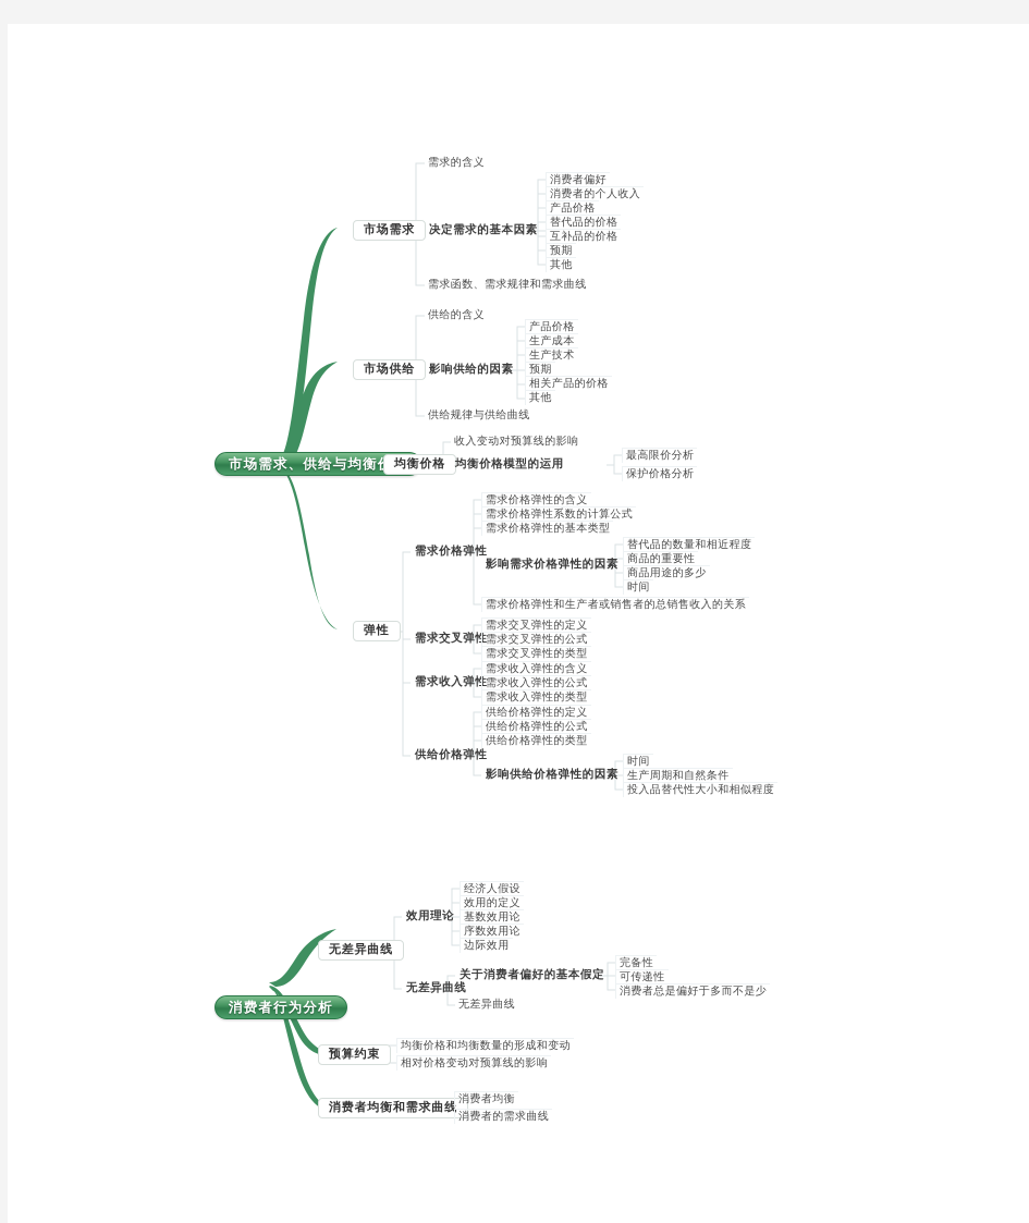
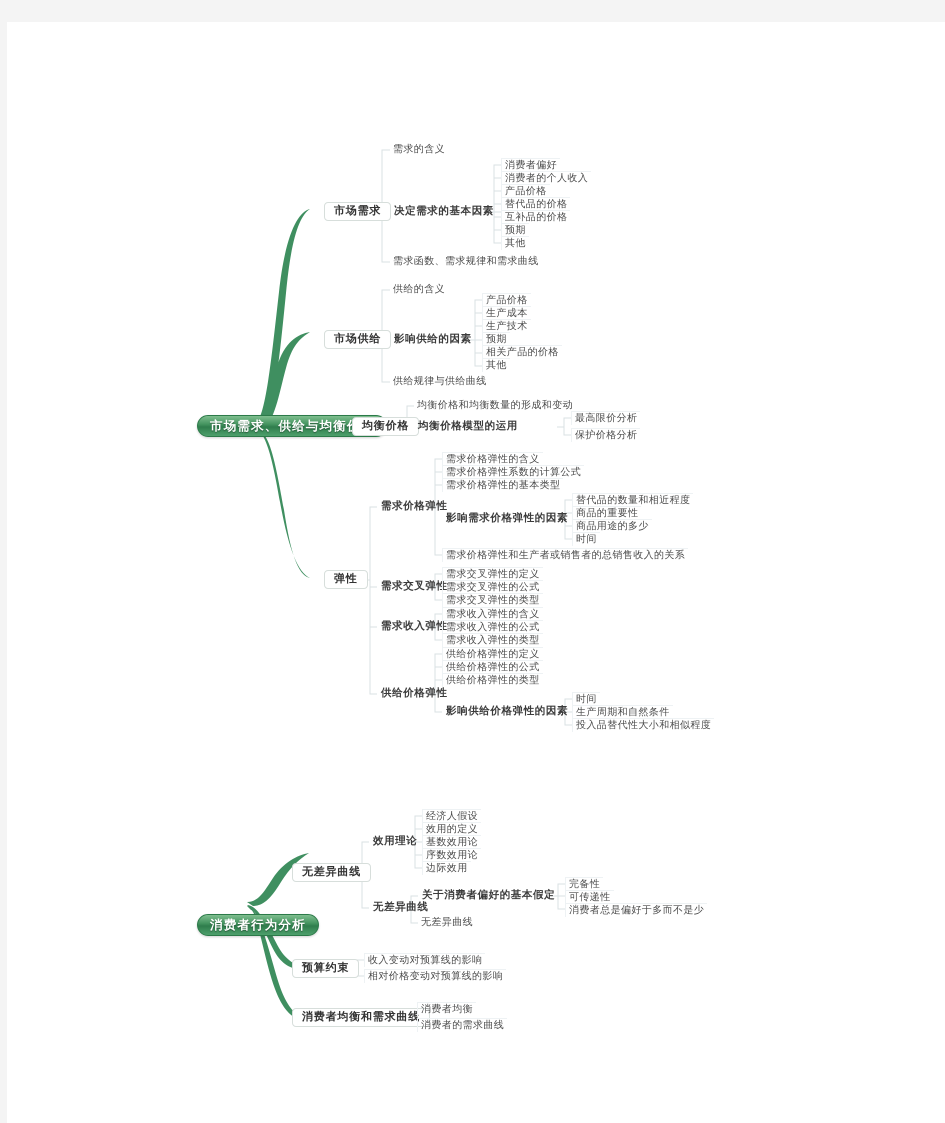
  市场需求、供给与均衡
  市场需求
  需求的含义
  决定需求的基本因素
  需求函数、需求规律和需求曲线
  消费者偏好
  消费者的个人收入
  产品价格
  替代品的价格
  互补品的价格
  预期
  其他
  市场供给
  供给的含义
  影响供给的因素
  供给规律与供给曲线
  产品价格
  生产成本
  生产技术
  预期
  相关产品的价格
  其他
  均衡价格
- 收入变动对预算线的影响
+ 均衡价格和均衡数量的形成和变动
  均衡价格模型的运用
  最高限价分析
  保护价格分析
  弹性
  需求价格弹性
  需求价格弹性的含义
  需求价格弹性系数的计算公式
  需求价格弹性的基本类型
  影响需求价格弹性的因素
  需求价格弹性和生产者或销售者的总销售收入的关系
  替代品的数量和相近程度
  商品的重要性
  商品用途的多少
  时间
  需求交叉弹性
  需求交叉弹性的定义
  需求交叉弹性的公式
  需求交叉弹性的类型
  需求收入弹性
  需求收入弹性的含义
  需求收入弹性的公式
  需求收入弹性的类型
  供给价格弹性
  供给价格弹性的定义
  供给价格弹性的公式
  供给价格弹性的类型
  影响供给价格弹性的因素
  时间
  生产周期和自然条件
  投入品替代性大小和相似程度
  消费者行为分析
  无差异曲线
  效用理论
  经济人假设
  效用的定义
  基数效用论
  序数效用论
  边际效用
  无差异曲线
  关于消费者偏好的基本假定
  无差异曲线
  完备性
  可传递性
  消费者总是偏好于多而不是少
  预算约束
- 均衡价格和均衡数量的形成和变动
+ 收入变动对预算线的影响
  相对价格变动对预算线的影响
  消费者均衡和需求曲线
  消费者均衡
  消费者的需求曲线
